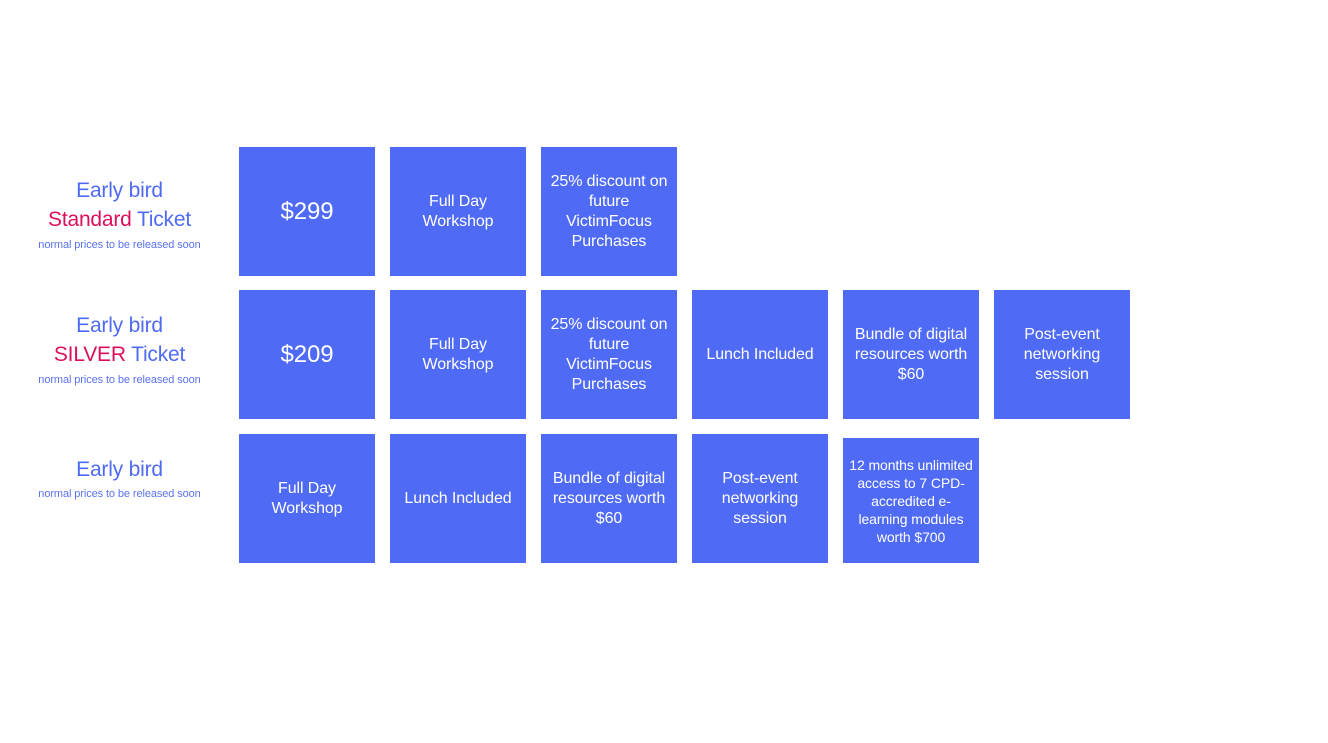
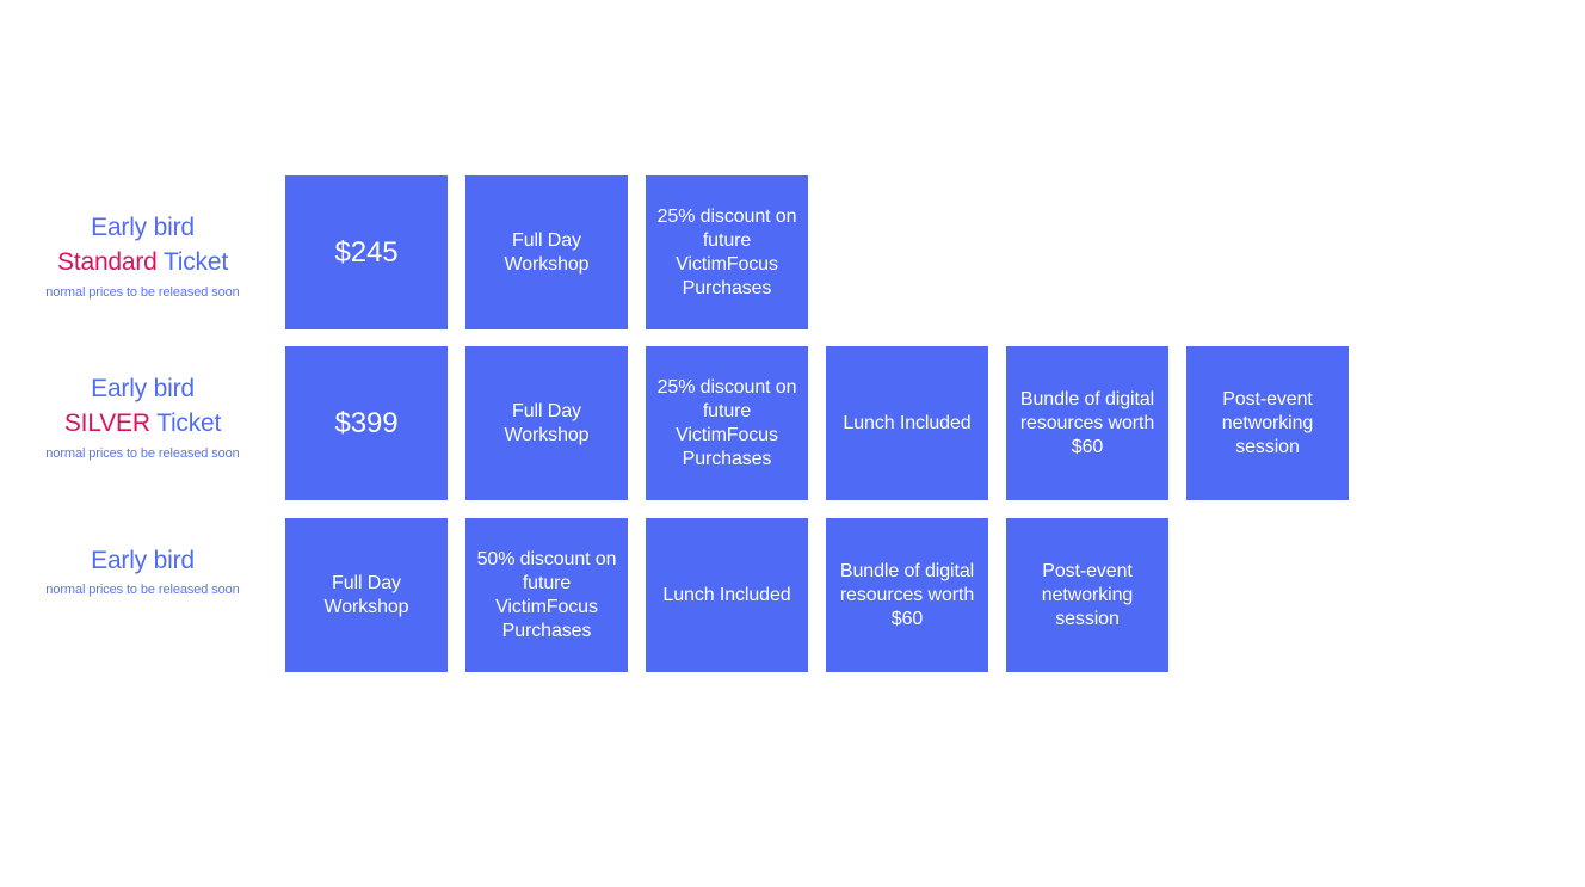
  Early bird
  Standard Ticket
  normal prices to be released soon
- $299
+ $245
  Full Day Workshop
  25% discount on future VictimFocus Purchases
  Early bird
  SILVER Ticket
  normal prices to be released soon
- $209
+ $399
  Full Day Workshop
  25% discount on future VictimFocus Purchases
  Lunch Included
  Bundle of digital resources worth $60
  Post-event networking session
  Early bird
  normal prices to be released soon
  Full Day Workshop
+ 50% discount on future VictimFocus Purchases
  Lunch Included
  Bundle of digital resources worth $60
  Post-event networking session
- 12 months unlimited access to 7 CPD-accredited e-learning modules worth $700
